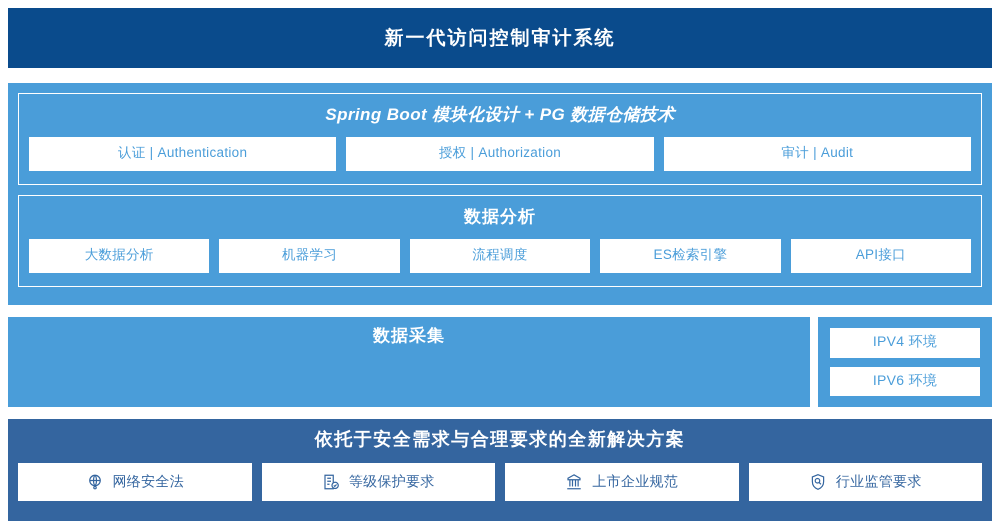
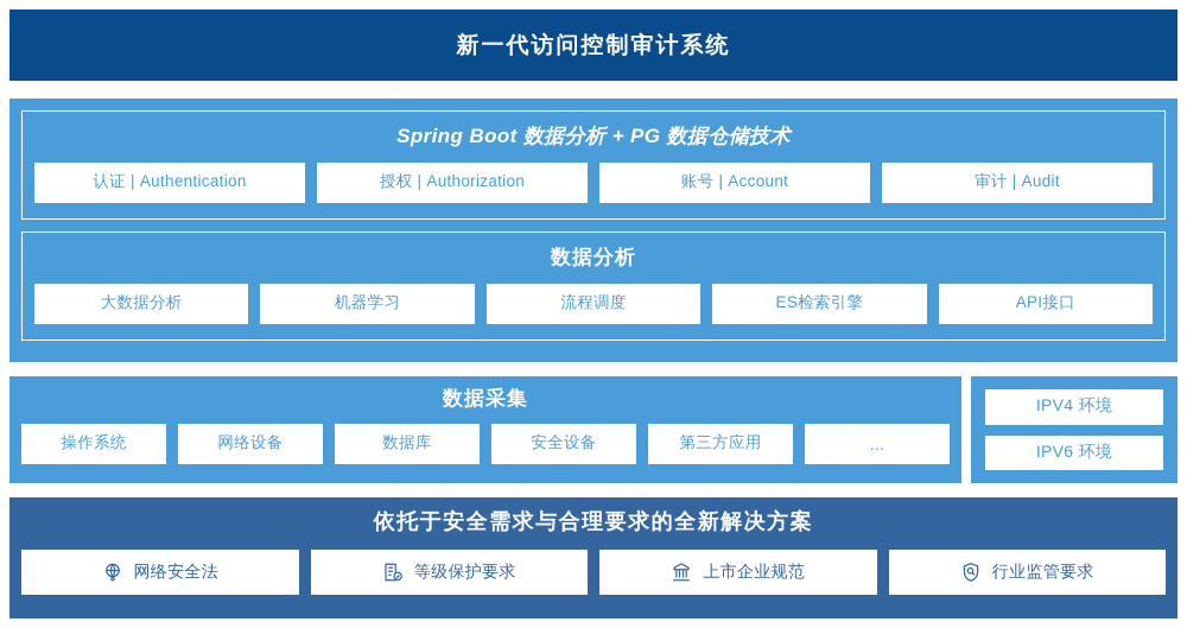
  新一代访问控制审计系统
- Spring Boot 模块化设计 + PG 数据仓储技术
+ Spring Boot 数据分析 + PG 数据仓储技术
  认证 | Authentication
  授权 | Authorization
+ 账号 | Account
  审计 | Audit
  数据分析
  大数据分析
  机器学习
  流程调度
  ES检索引擎
  API接口
  数据采集
+ 操作系统
+ 网络设备
+ 数据库
+ 安全设备
+ 第三方应用
+ …
  IPV4 环境
  IPV6 环境
  依托于安全需求与合理要求的全新解决方案
  网络安全法
  等级保护要求
  上市企业规范
  行业监管要求
